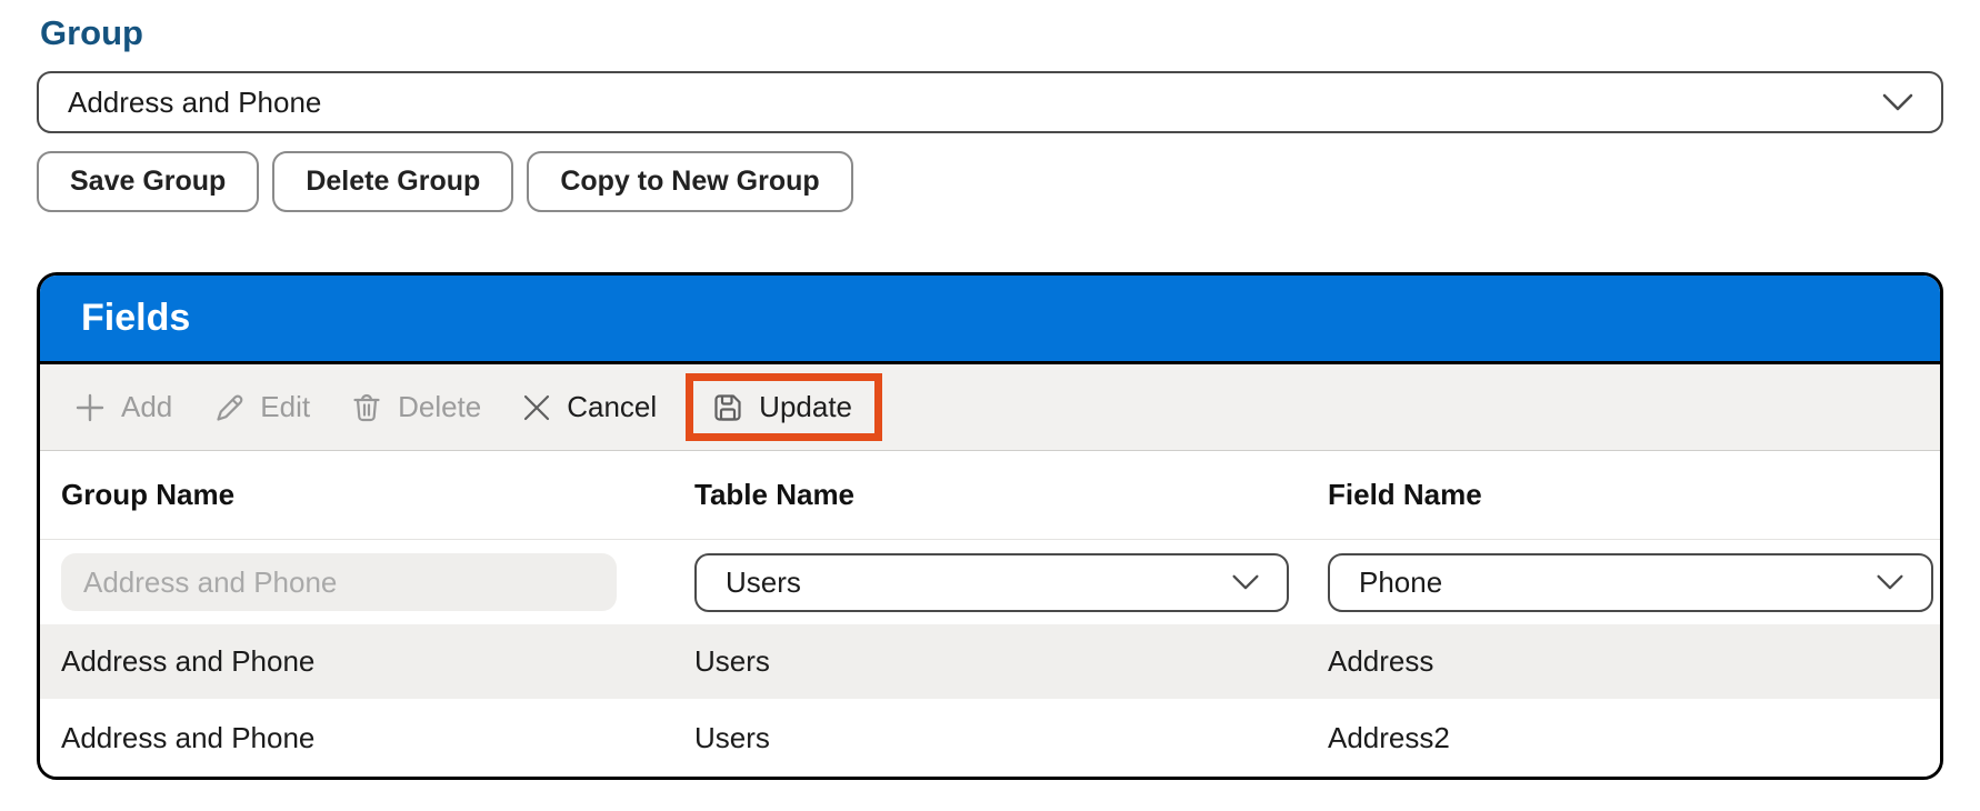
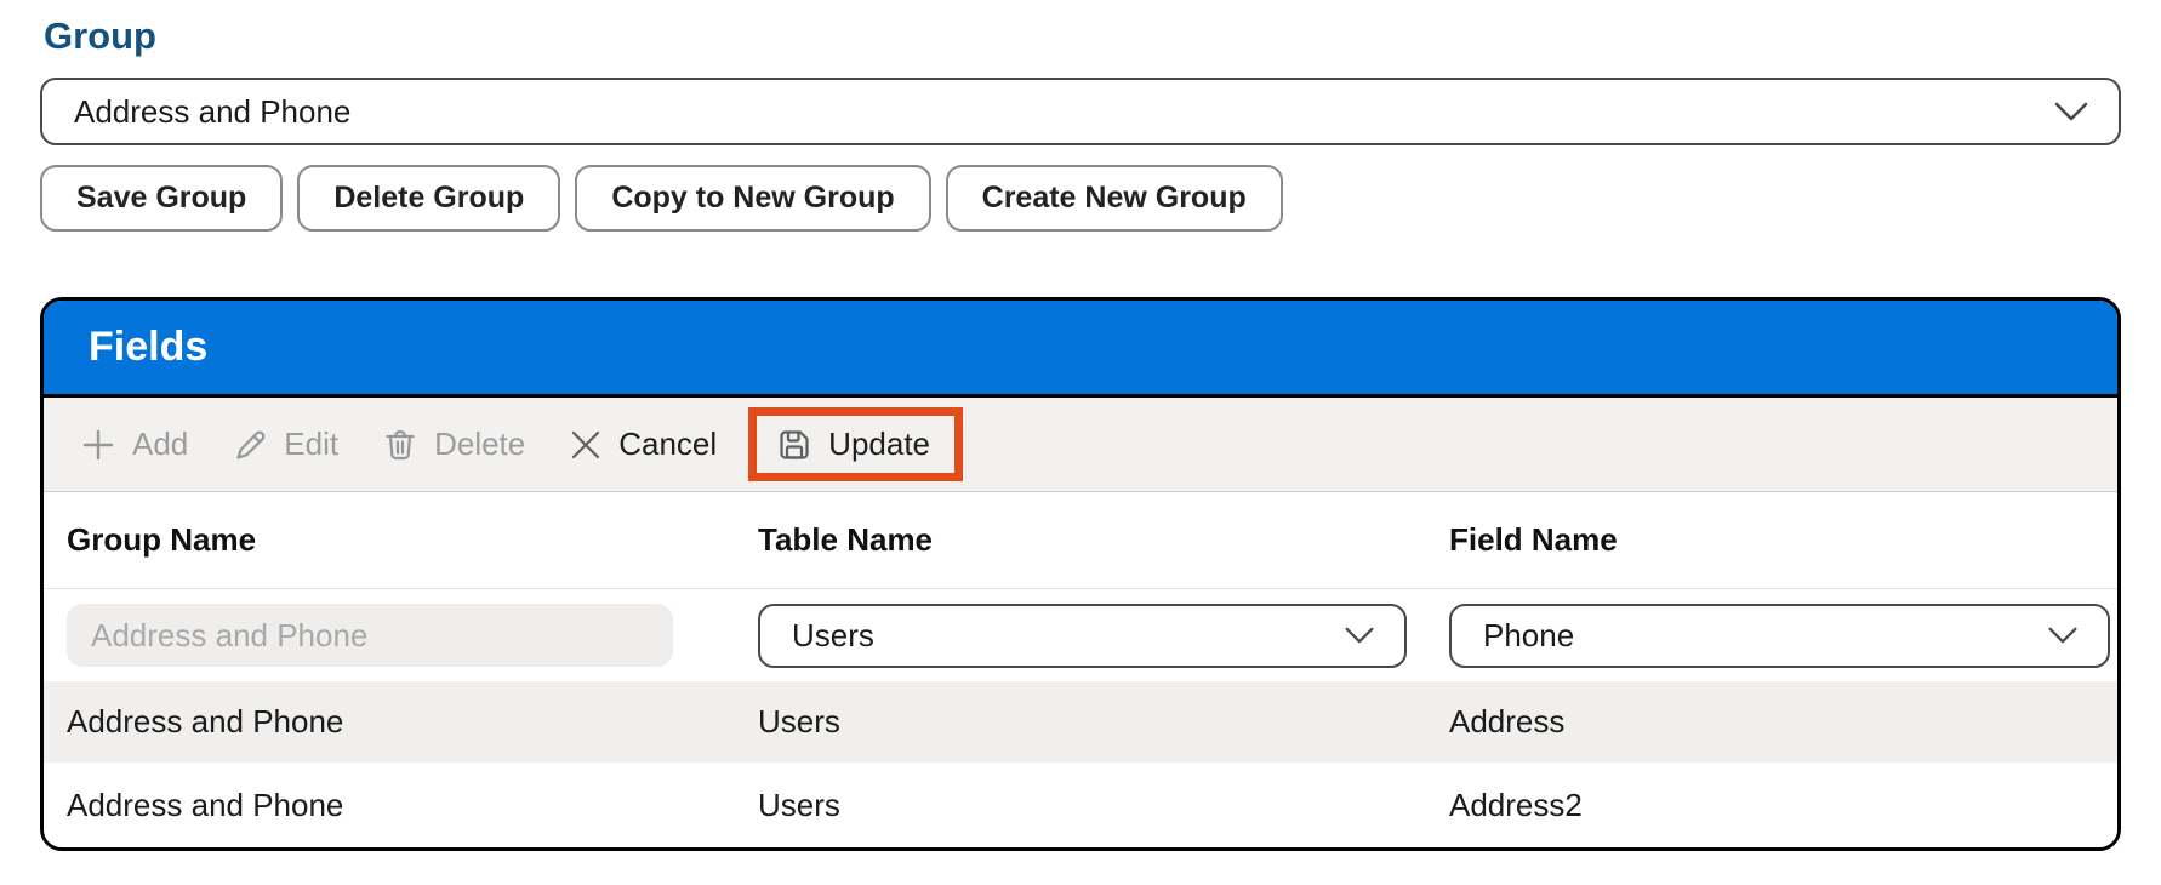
  Group
  Address and Phone
  Save Group
  Delete Group
  Copy to New Group
+ Create New Group
  Fields
  Add
  Edit
  Delete
  Cancel
  Update
  Group Name
  Table Name
  Field Name
  Address and Phone
  Users
  Phone
  Address and Phone
  Users
  Address
  Address and Phone
  Users
  Address2
